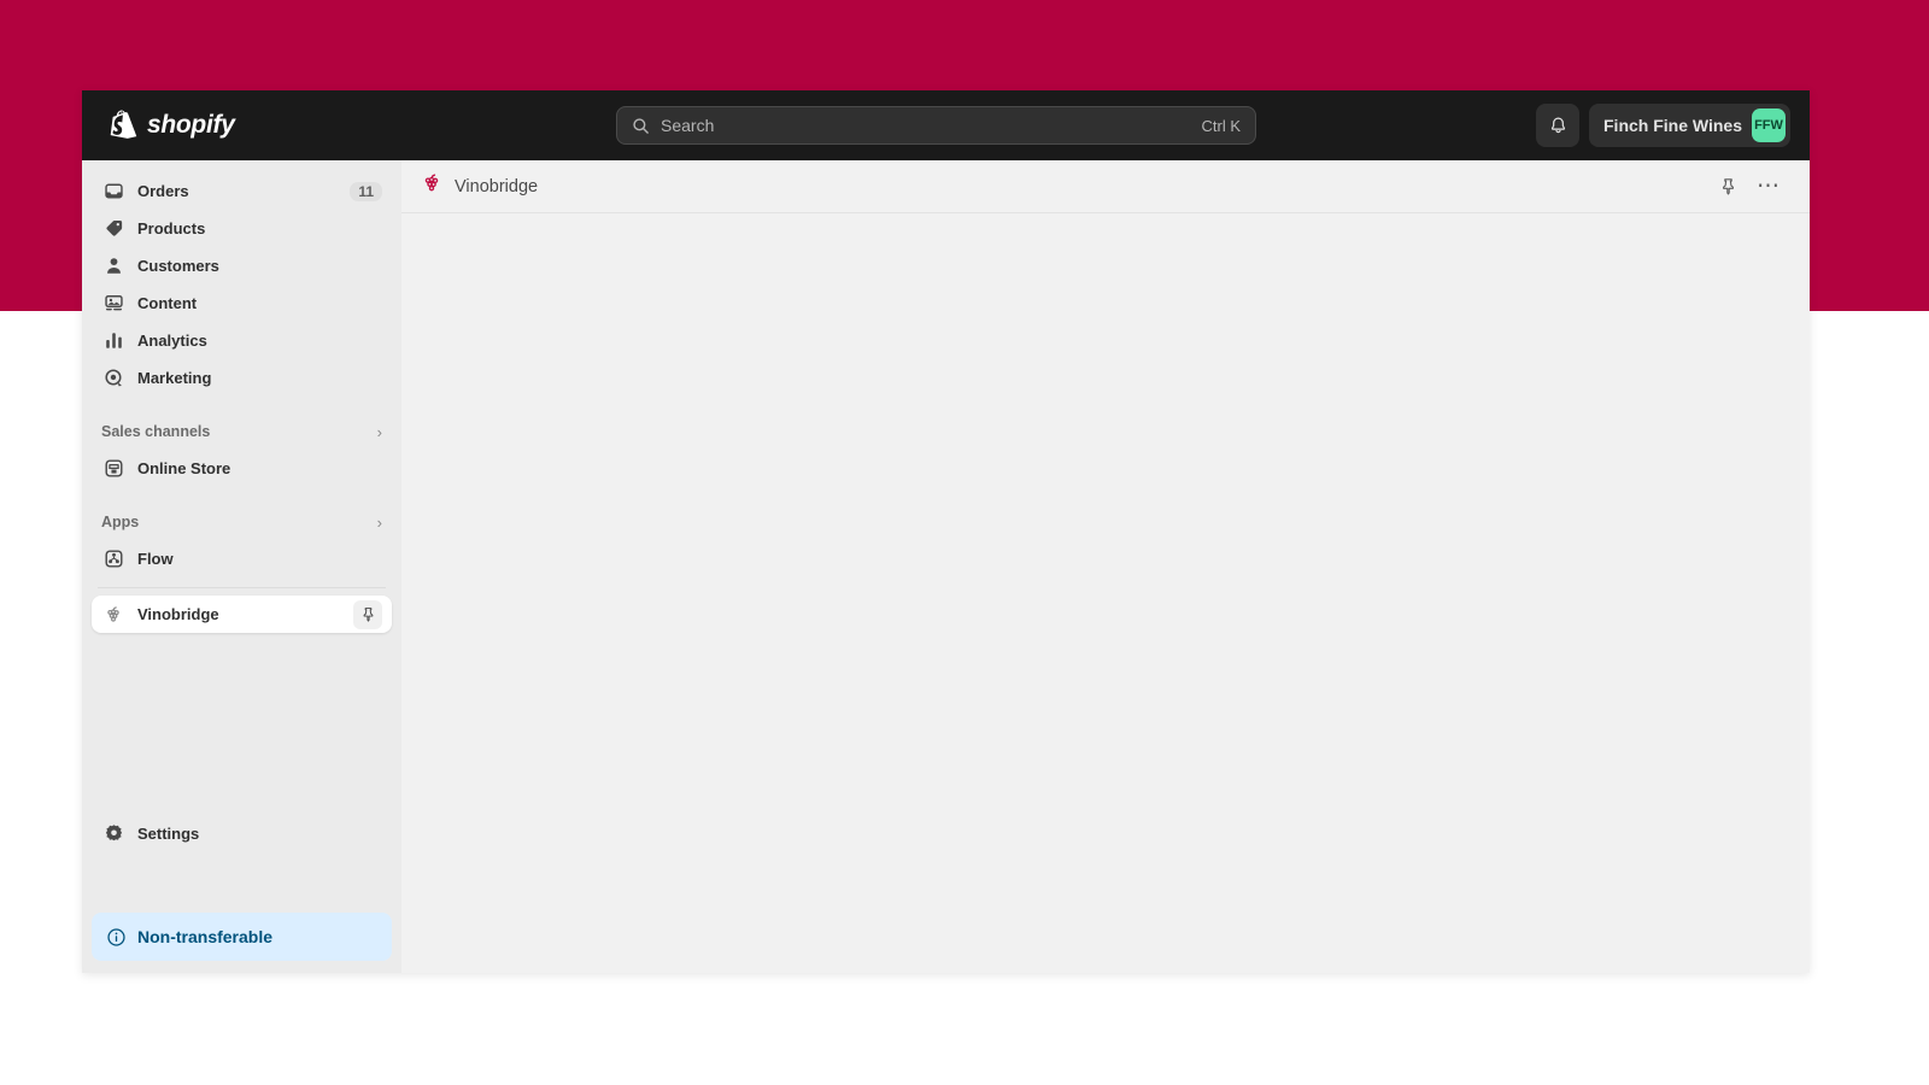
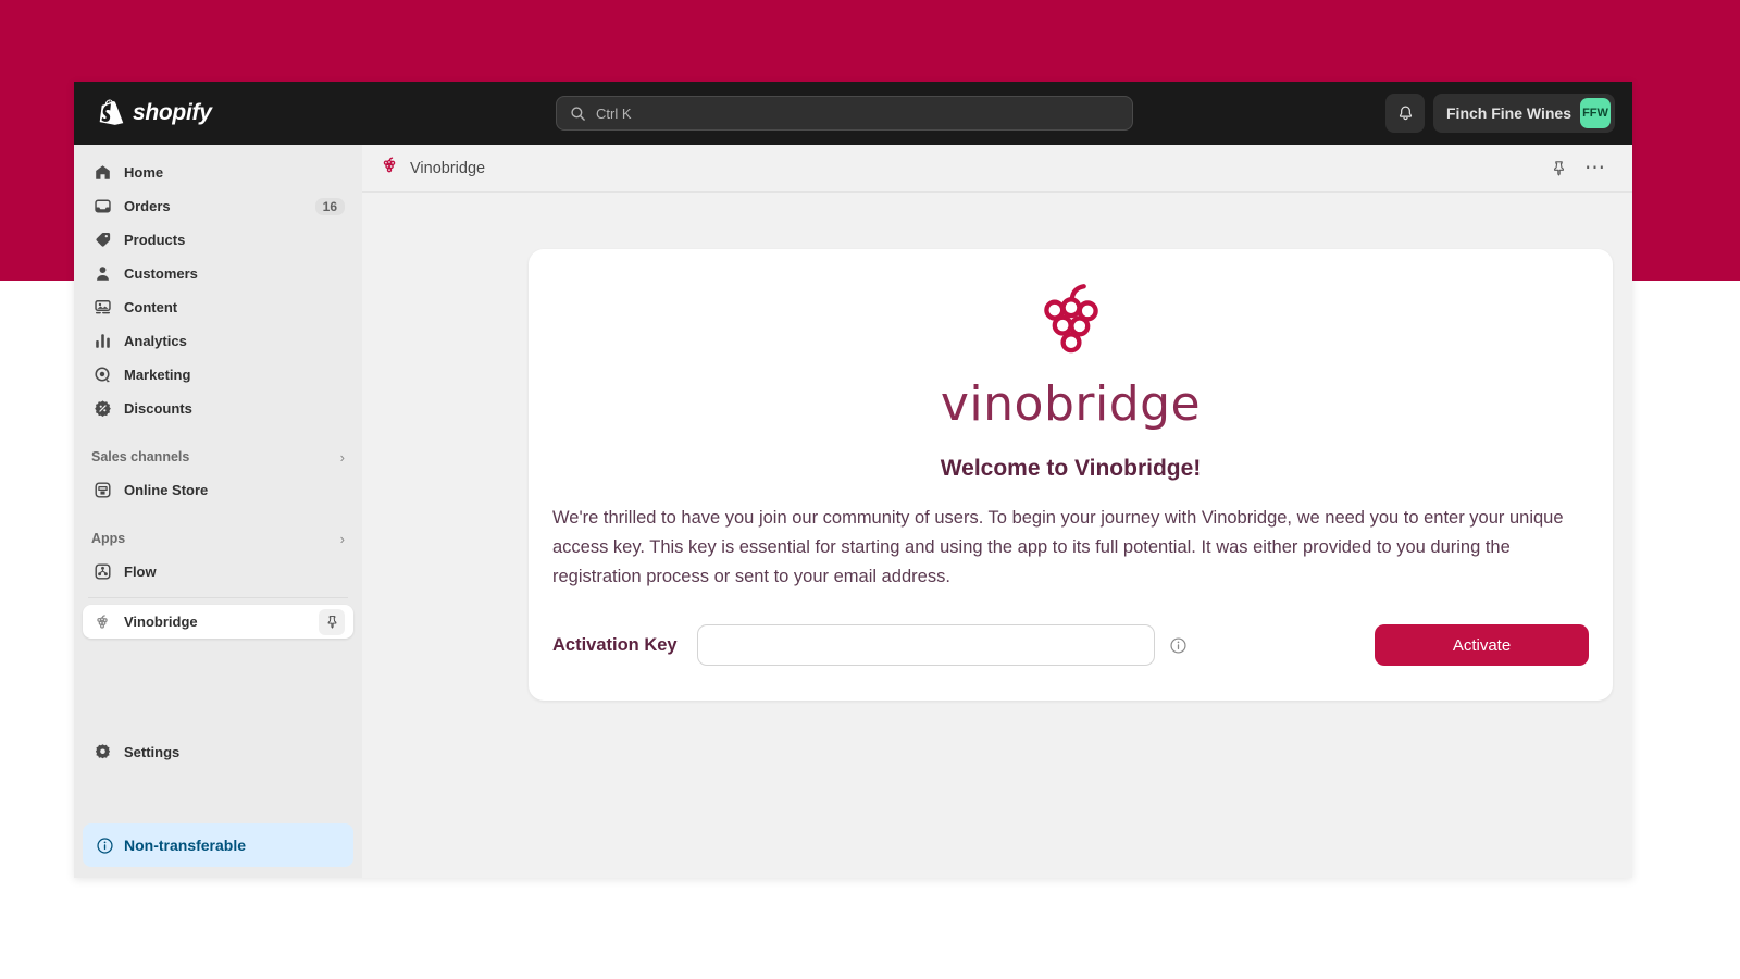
  shopify
- Search
  Ctrl K
  Finch Fine Wines
  FFW
+ Home
  Orders
- 11
+ 16
  Products
  Customers
  Content
  Analytics
  Marketing
+ Discounts
  Sales channels
  ›
  Online Store
  Apps
  ›
  Flow
  Vinobridge
  Settings
  Non-transferable
  Vinobridge
  ⋯
+ vinobridge
+ Welcome to Vinobridge!
+ We're thrilled to have you join our community of users. To begin your journey with Vinobridge, we need you to enter your unique access key. This key is essential for starting and using the app to its full potential. It was either provided to you during the registration process or sent to your email address.
+ Activation Key
+ Activate
